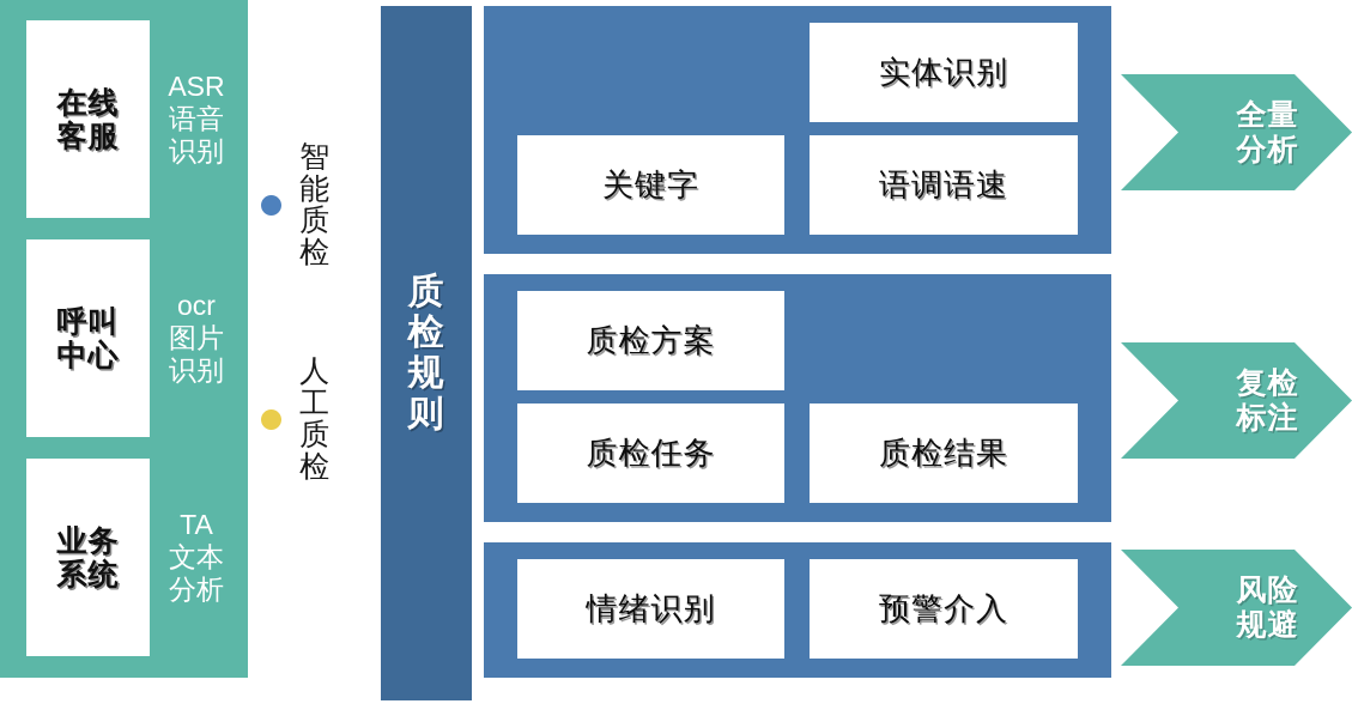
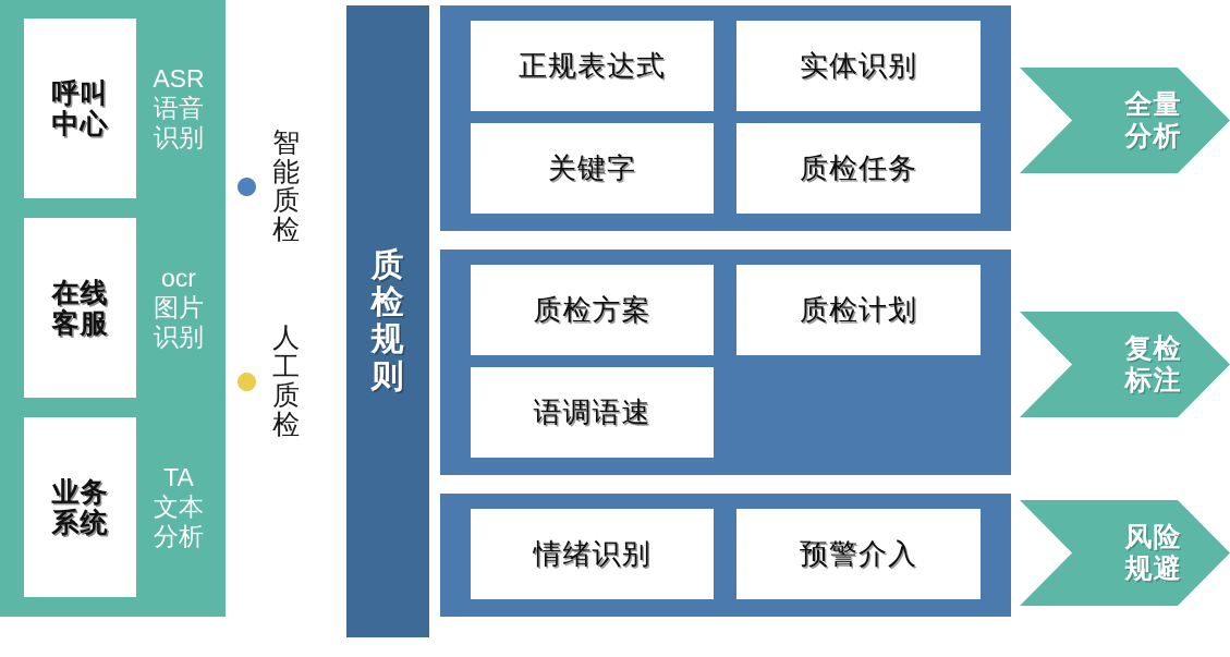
- 在线客服
+ 呼叫中心
  ASR语音识别
- 呼叫中心
+ 在线客服
  ocr图片识别
  业务系统
  TA文本分析
  智能质检
  人工质检
  质检规则
+ 正规表达式
  实体识别
  关键字
- 语调语速
+ 质检任务
  质检方案
+ 质检计划
- 质检任务
+ 语调语速
- 质检结果
  情绪识别
  预警介入
  全量分析
  复检标注
  风险规避
